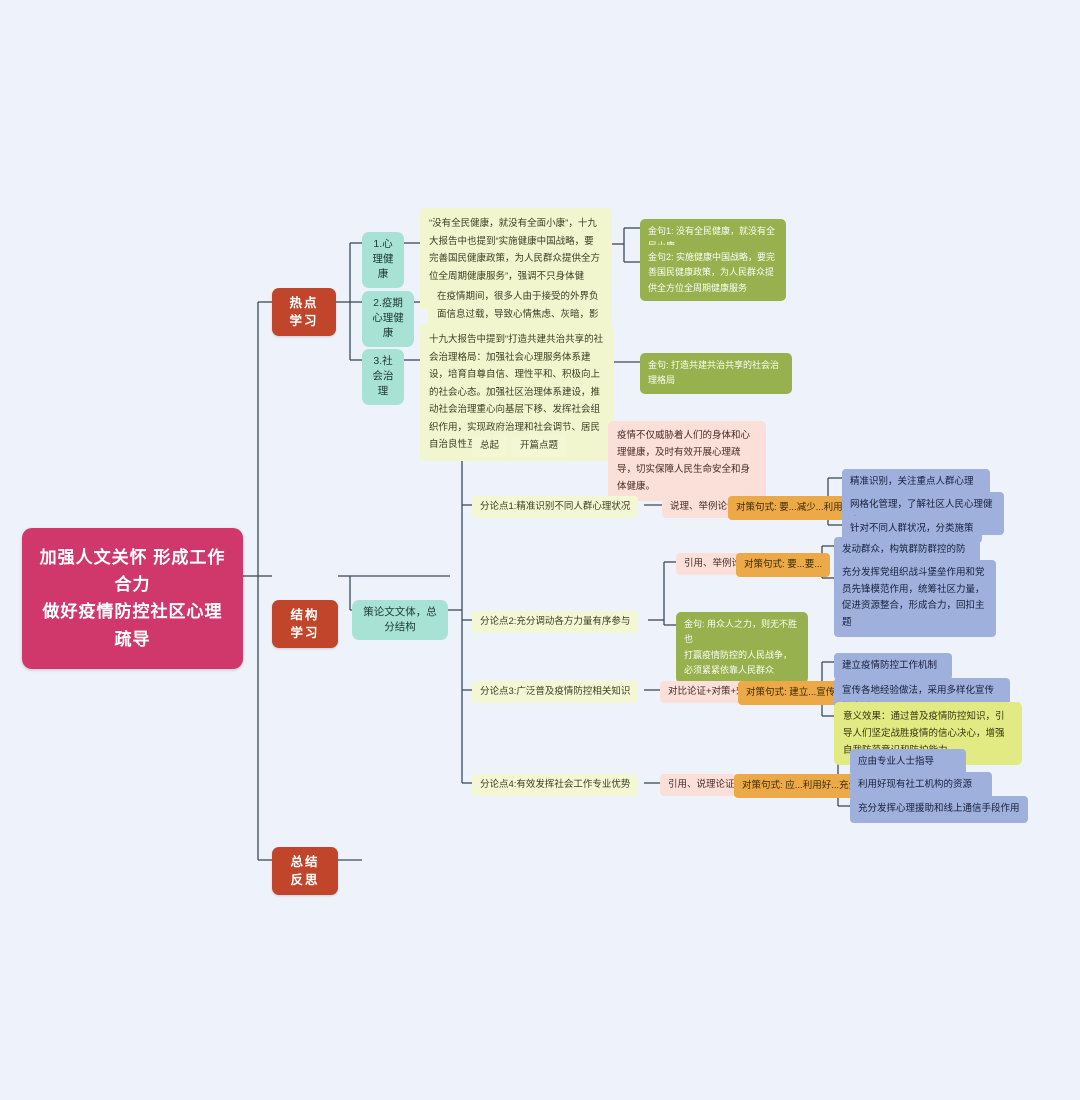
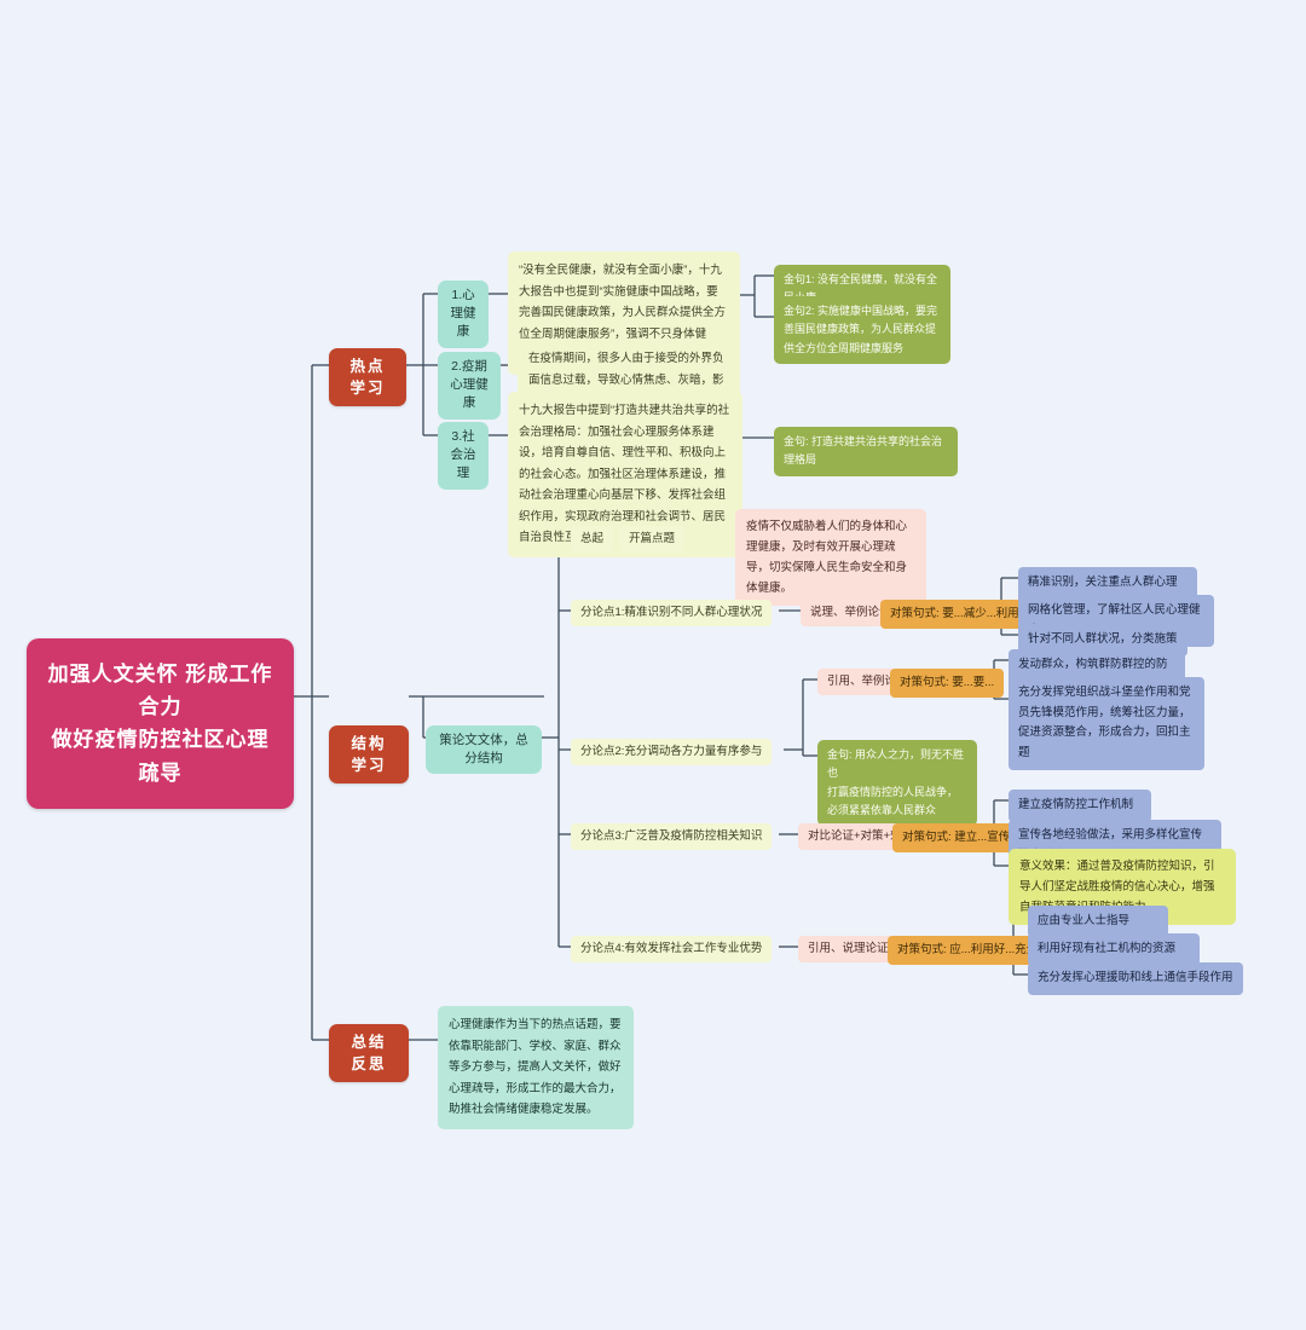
  加强人文关怀 形成工作合力
  做好疫情防控社区心理疏导
  热点学习
  1.心理健康
  “没有全民健康，就没有全面小康”，十九大报告中也提到“实施健康中国战略，要完善国民健康政策，为人民群众提供全方位全周期健康服务”，强调不只身体健
  金句1: 没有全民健康，就没有全
  金句2: 实施健康中国战略，要完善国民健康政策，为人民群众提供全方位全周期健康服务
  2.疫期心理健康
  3.社会治理
  十九大报告中提到“打造共建共治共享的社会治理格局：加强社会心理服务体系建设，培育自尊自信、理性平和、积极向上的社会心态。加强社区治理体系建设，推动社会治理重心向基层下移、发挥社会组织作用，实现政府治理和社会调节、居民自治良性
  金句: 打造共建共治共享的社会治理格局
  结构学习
  策论文文体，总分结构
  总起
  开篇点题
  疫情不仅威胁着人们的身体和心理健康，及时有效开展心理疏导，切实保障人民生命安全和身体健康。
  分论点1:精准识别不同人群心理状况
  对策句式: 要...减少...利用
  精准识别，关注重点人群心理
  网格化管理，了解社区人民心理健
  针对不同人群状况，分类施策
  分论点2:充分调动各方力量有序参与
  对策句式: 要...要...
  发动群众，构筑群防群控的防
  充分发挥党组织战斗堡垒作用和党员先锋模范作用，统筹社区力量，促进资源整合，形成合力，回扣主题
  金句: 用众人之力，则无不胜也
  打赢疫情防控的人民战争，必须紧紧依靠人民群众
  分论点3:广泛普及疫情防控相关知识
  对比论证+对策+
  对策句式: 建立...宣传
  建立疫情防控工作机制
  宣传各地经验做法，采用多样化宣传
  意义效果：通过普及疫情防控知识，引导人们坚定战胜疫情的信心决心，增强自
  分论点4:有效发挥社会工作专业优势
  引用、说理论证
  对策句式: 应...利用好...充
  应由专业人士指导
  利用好现有社工机构的资源
  充分发挥心理援助和线上通信手段作用
  总结反思
+ 心理健康作为当下的热点话题，要依靠职能部门、学校、家庭、群众等多方参与，提高人文关怀，做好心理疏导，形成工作的最大合力，助推社会情绪健康稳定发展。
